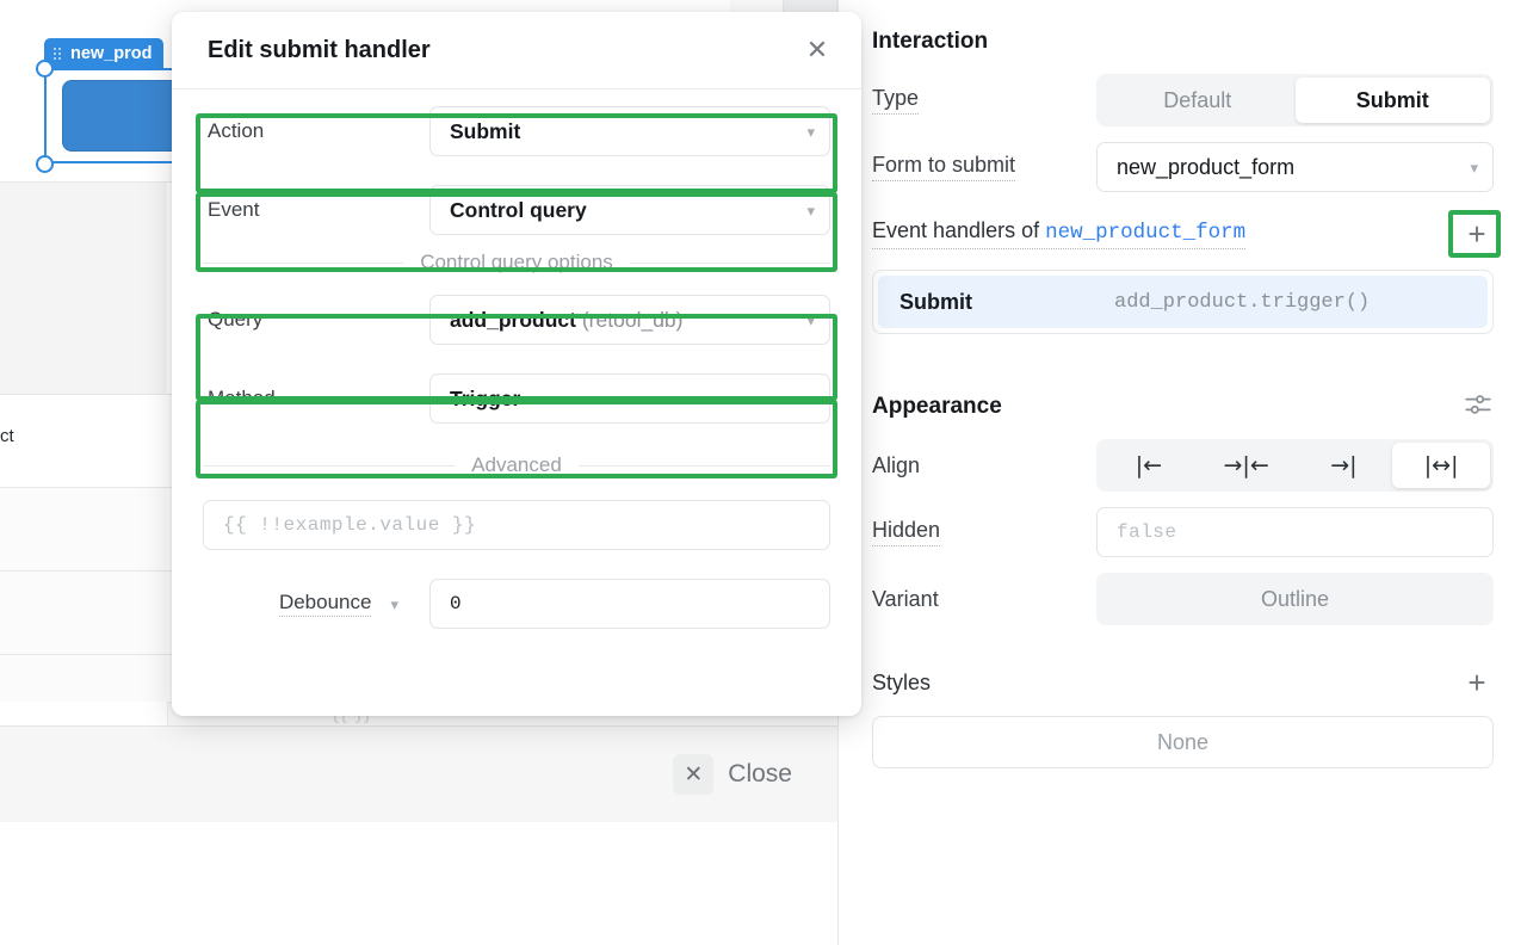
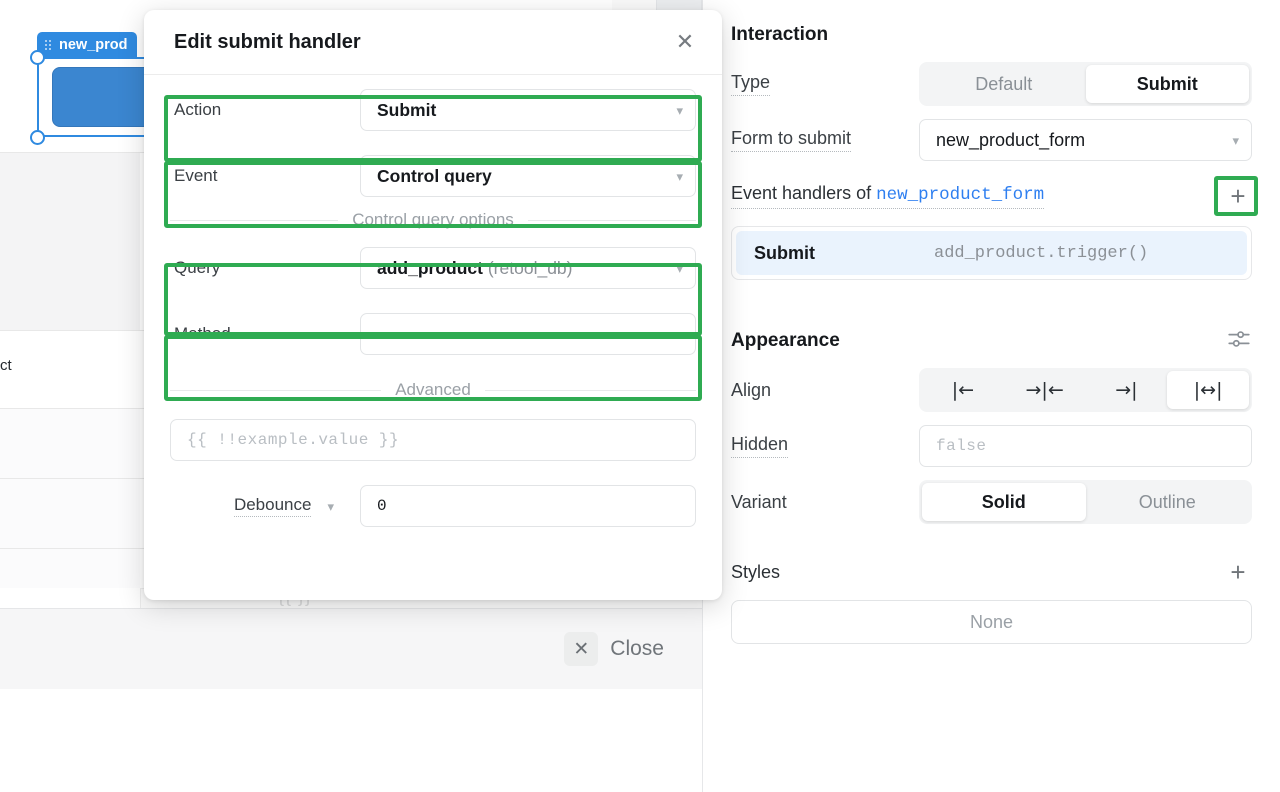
  ct
  new_prod
  ✕
  Close
  Edit submit handler
  ✕
  Action
  Submit
  ▾
  Event
  Control query
  ▾
  Control query options
  Query
  add_product (retool_db)
  ▾
  Method
- Trigger
  ▾
  Advanced
  {{ !!example.value }}
  Debounce
  ▾
  0
  Interaction
  Type
  Default
  Submit
  Form to submit
  new_product_form
  ▾
  Event handlers of new_product_form
  +
  Submit
  add_product.trigger()
  Appearance
  Align
  |←
  →|←
  →|
  |↔|
  Hidden
  false
  Variant
+ Solid
  Outline
  Styles
  +
  None
